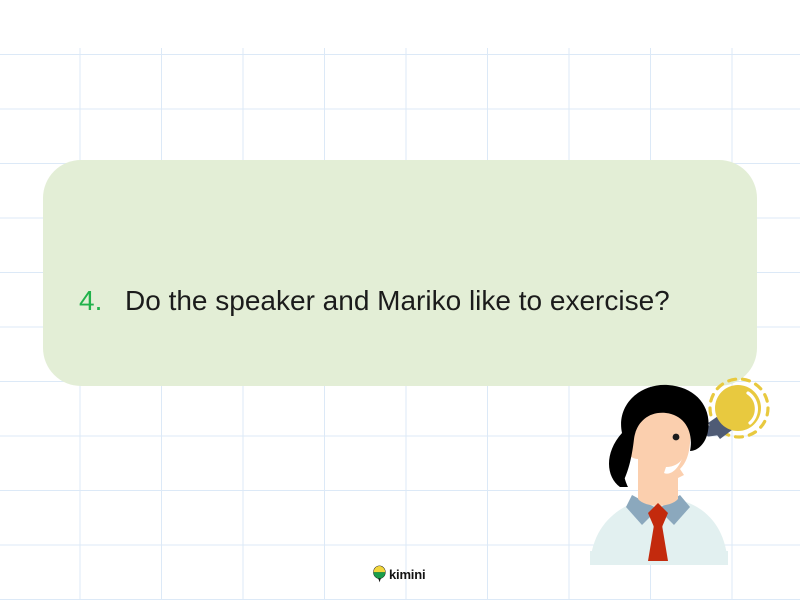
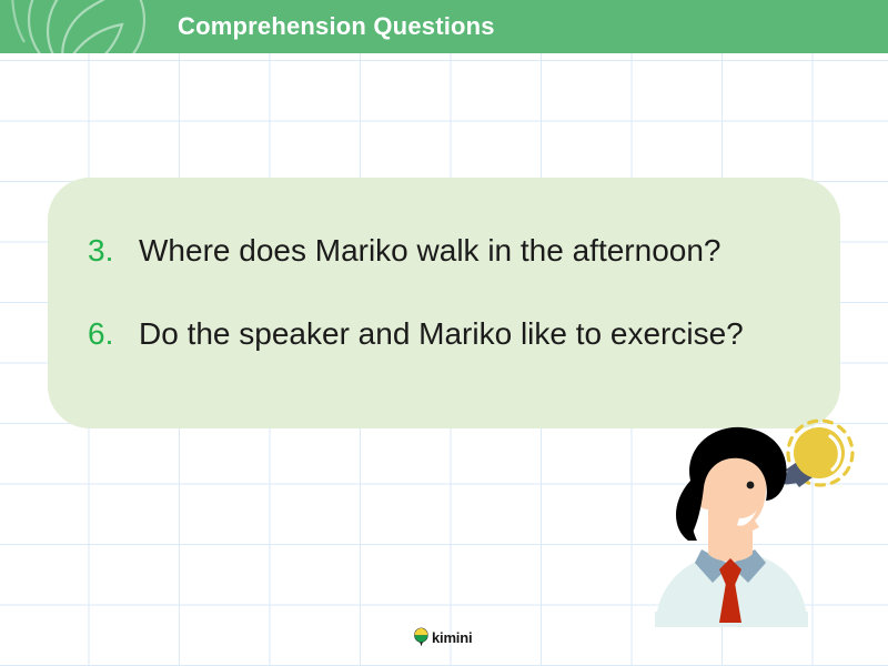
+ Comprehension Questions
+ 3.
+ Where does Mariko walk in the afternoon?
- 4.
+ 6.
  Do the speaker and Mariko like to exercise?
  kimini
